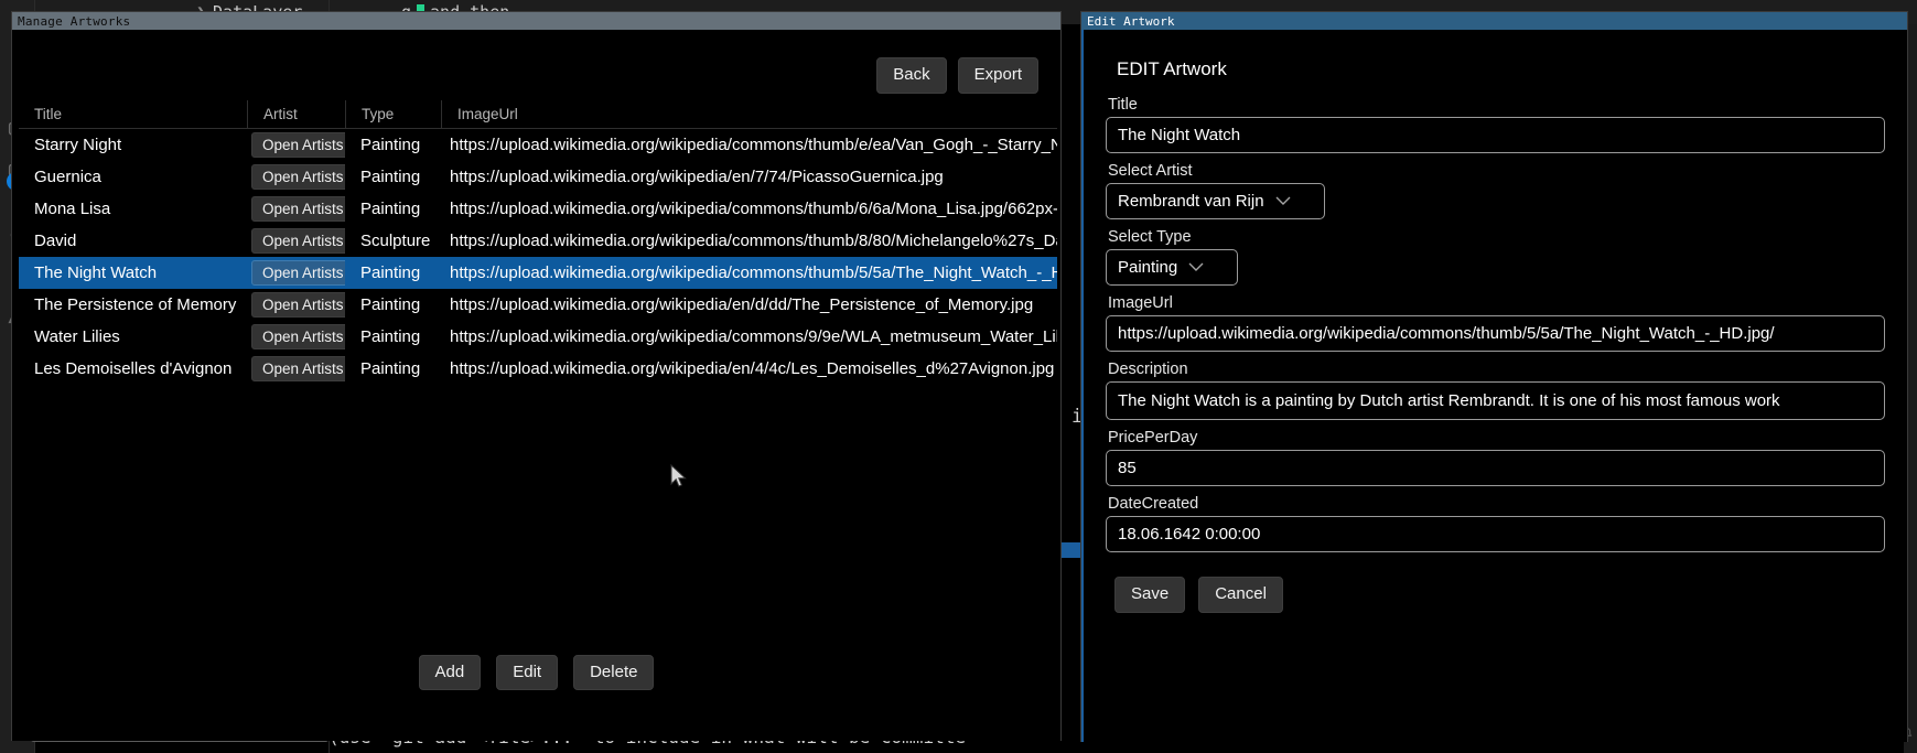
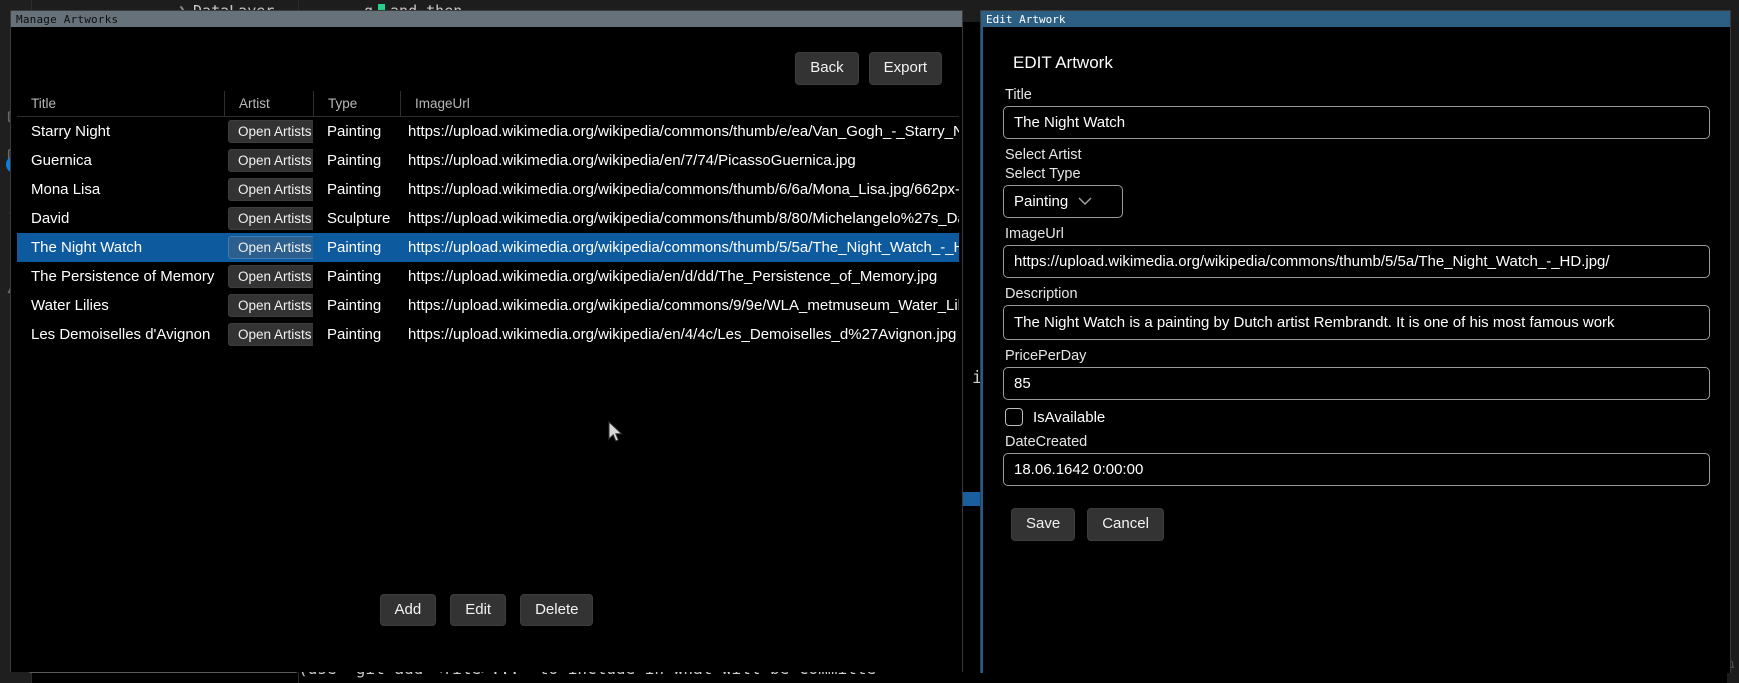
  i
  Manage Artworks
  Back
  Export
  Title
  Artist
  Type
  ImageUrl
  Starry Night
  Open Artists
  Painting
  https://upload.wikimedia.org/wikipedia/commons/thumb/e/ea/Van_Gogh_-_Starry_N
  Guernica
  Open Artists
  Painting
  https://upload.wikimedia.org/wikipedia/en/7/74/PicassoGuernica.jpg
  Mona Lisa
  Open Artists
  Painting
  https://upload.wikimedia.org/wikipedia/commons/thumb/6/6a/Mona_Lisa.jpg/662px-
  David
  Open Artists
  Sculpture
  https://upload.wikimedia.org/wikipedia/commons/thumb/8/80/Michelangelo%27s_D
  The Night Watch
  Open Artists
  Painting
  https://upload.wikimedia.org/wikipedia/commons/thumb/5/5a/The_Night_Watch_-_H
  The Persistence of Memory
  Open Artists
  Painting
  https://upload.wikimedia.org/wikipedia/en/d/dd/The_Persistence_of_Memory.jpg
  Water Lilies
  Open Artists
  Painting
  https://upload.wikimedia.org/wikipedia/commons/9/9e/WLA_metmuseum_Water_Li
  Les Demoiselles d'Avignon
  Open Artists
  Painting
  https://upload.wikimedia.org/wikipedia/en/4/4c/Les_Demoiselles_d%27Avignon.jpg
  Add
  Edit
  Delete
  Edit Artwork
  EDIT Artwork
  Title
  The Night Watch
  Select Artist
- Rembrandt van Rijn
  Select Type
  Painting
  ImageUrl
  https://upload.wikimedia.org/wikipedia/commons/thumb/5/5a/The_Night_Watch_-_HD.jpg/
  Description
  The Night Watch is a painting by Dutch artist Rembrandt. It is one of his most famous work
  PricePerDay
  85
+ IsAvailable
  DateCreated
  18.06.1642 0:00:00
  Save
  Cancel
